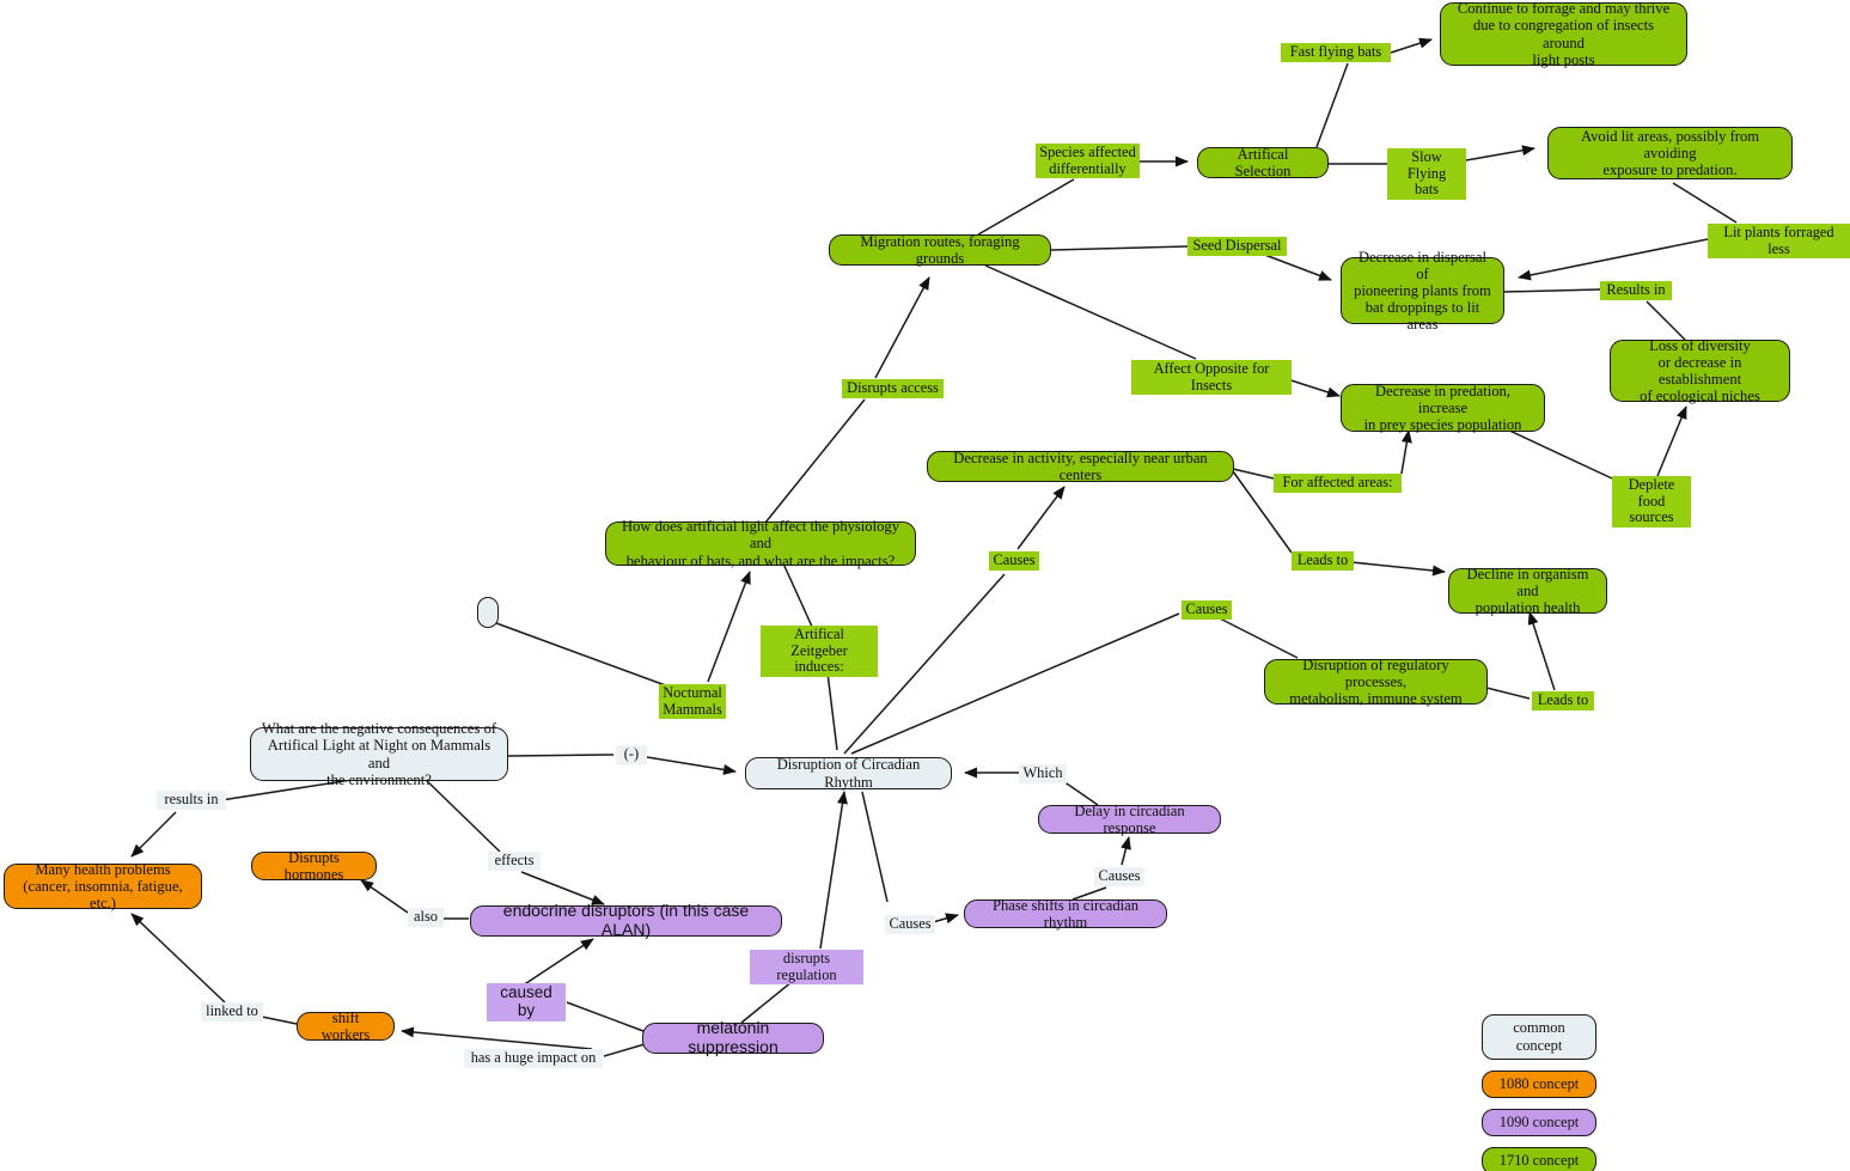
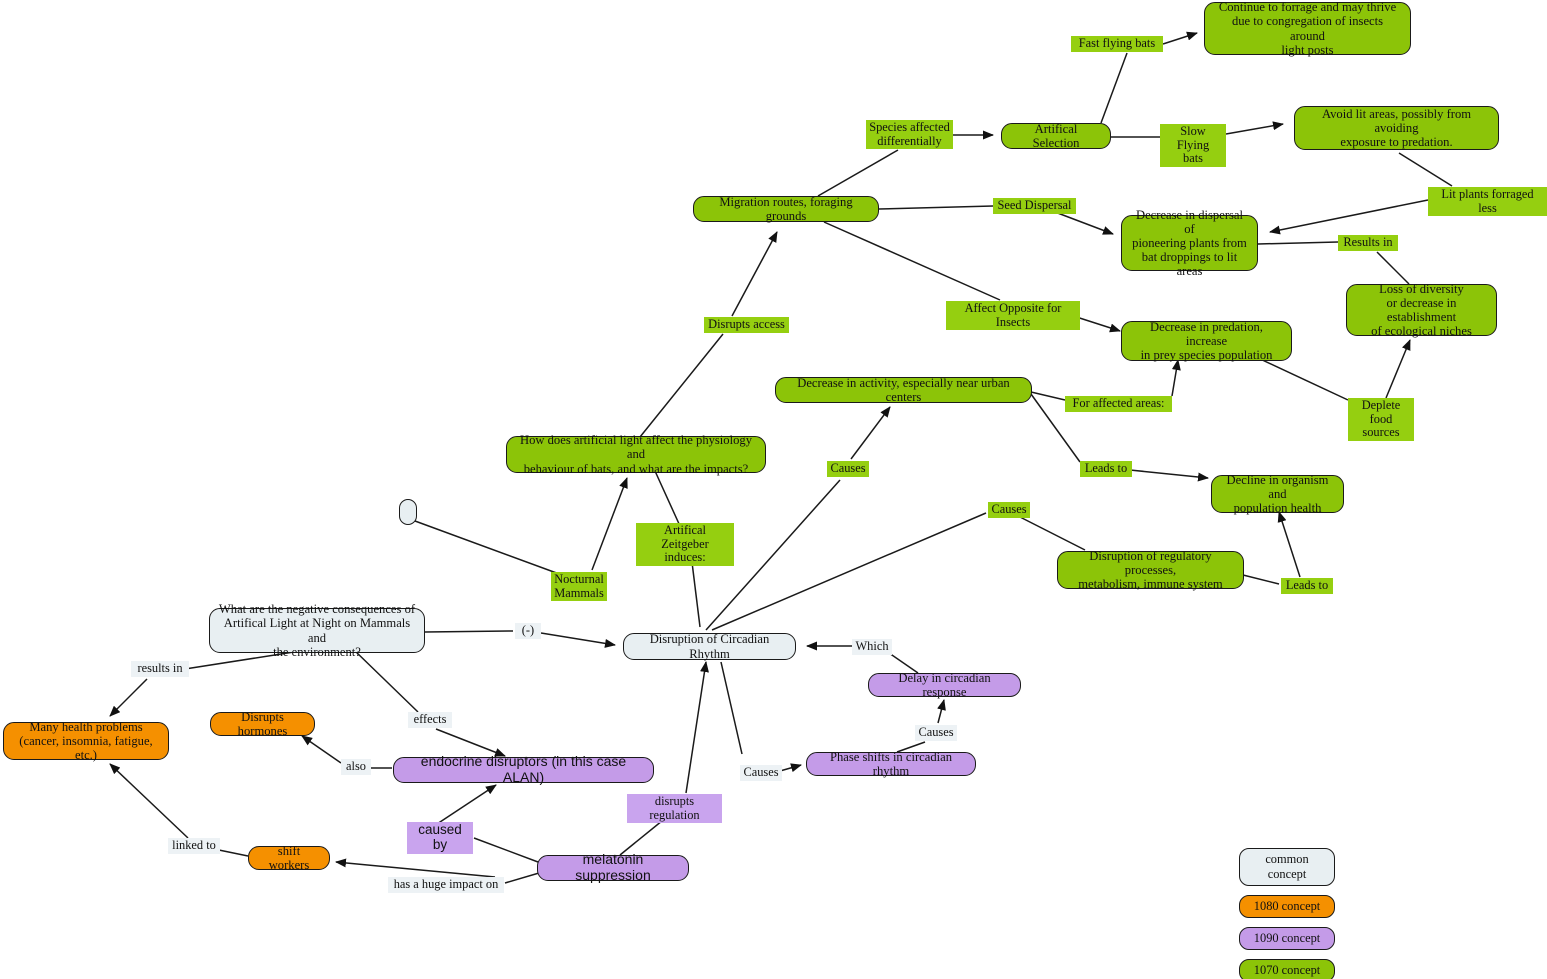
  Continue to forrage and may thrive
  due to congregation of insects around
  light posts
  Avoid lit areas, possibly from avoiding
  exposure to predation.
  Artifical Selection
  Migration routes, foraging grounds
  Decrease in dispersal of
  pioneering plants from
  bat droppings to lit areas
  Loss of diversity
  or decrease in establishment
  of ecological niches
  Decrease in predation, increase
  in prey species population
  Decrease in activity, especially near urban centers
  How does artificial light affect the physiology and
  behaviour of bats, and what are the impacts?
  Decline in organism and
  population health
  Disruption of regulatory processes,
  metabolism, immune system
  What are the negative consequences of
  Artifical Light at Night on Mammals and
  the environment?
  Disruption of Circadian Rhythm
  Delay in circadian response
  Phase shifts in circadian rhythm
  endocrine disruptors (in this case ALAN)
  melatonin suppression
  Many health problems
  (cancer, insomnia, fatigue, etc.)
  Disrupts hormones
  shift workers
  Fast flying bats
  Slow Flying
  bats
  Species affected
  differentially
  Seed Dispersal
  Lit plants forraged less
  Results in
  Affect Opposite for Insects
  Disrupts access
  For affected areas:
  Deplete
  food sources
  Leads to
  Leads to
  Causes
  Causes
  Artifical Zeitgeber
  induces:
  Nocturnal
  Mammals
  (-)
  Which
  Causes
  Causes
  results in
  effects
  also
  linked to
  has a huge impact on
  disrupts regulation
  caused by
  common concept
  1080 concept
  1090 concept
- 1710 concept
+ 1070 concept
